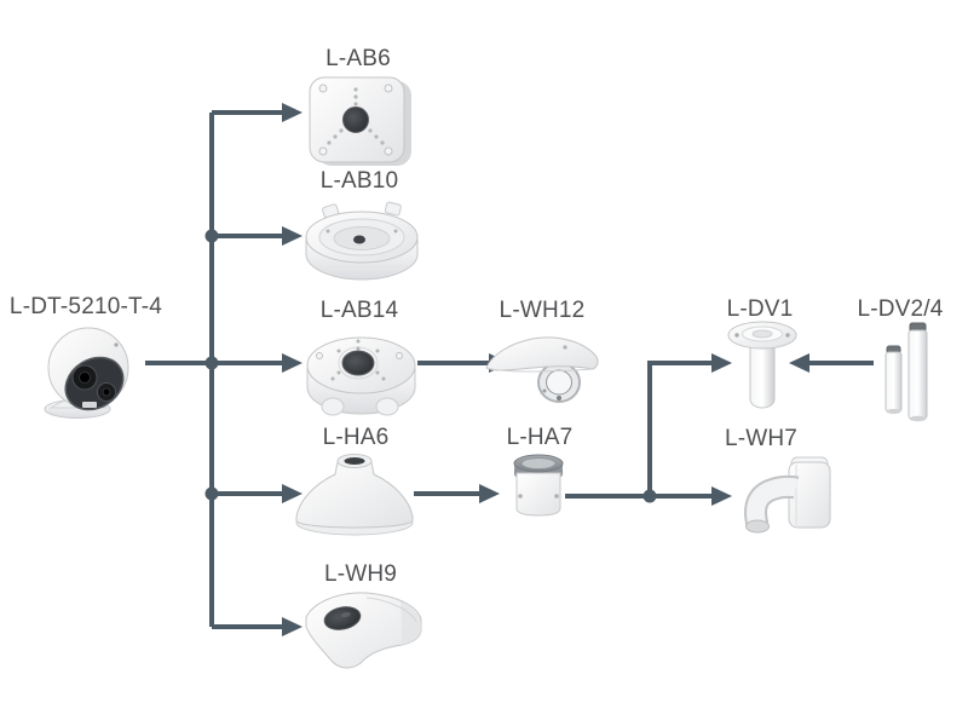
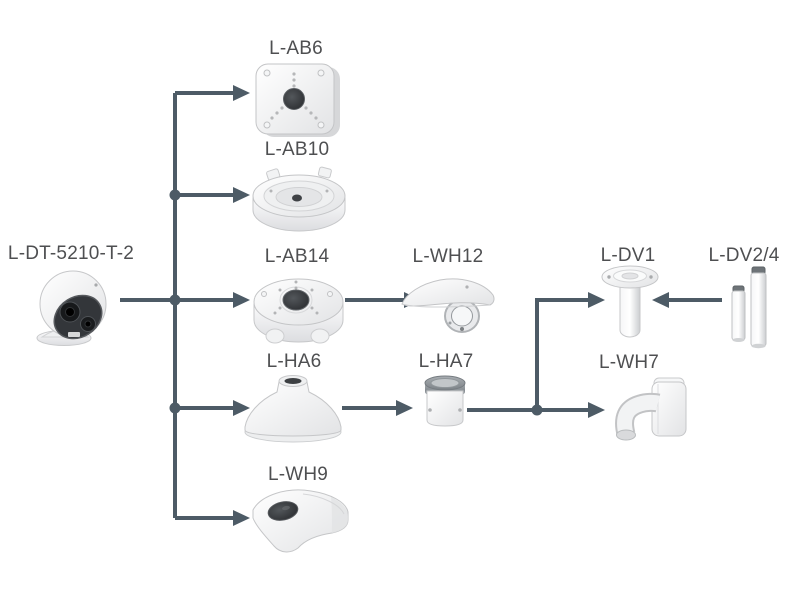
- L-DT-5210-T-4
+ L-DT-5210-T-2
  L-AB6
  L-AB10
  L-AB14
  L-WH12
  L-HA6
  L-HA7
  L-WH9
  L-DV1
  L-DV2/4
  L-WH7
